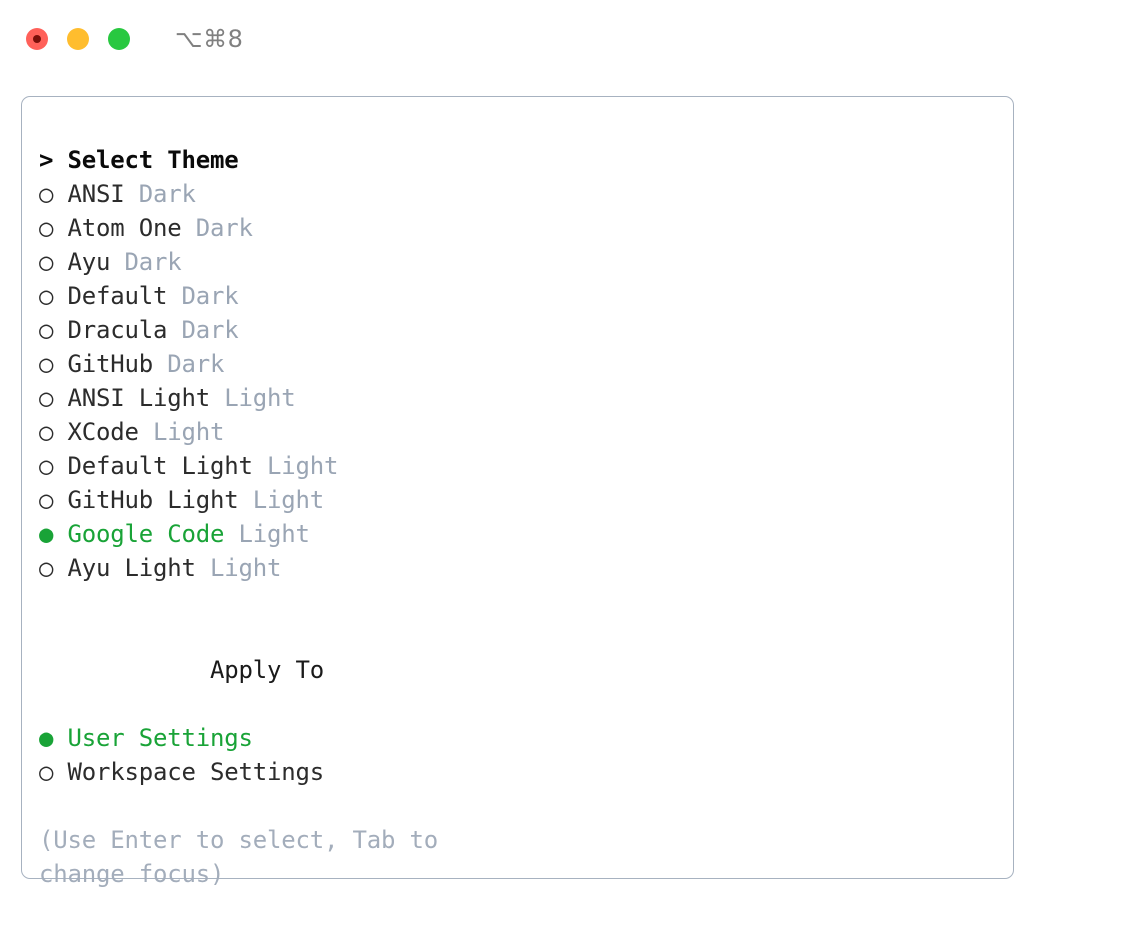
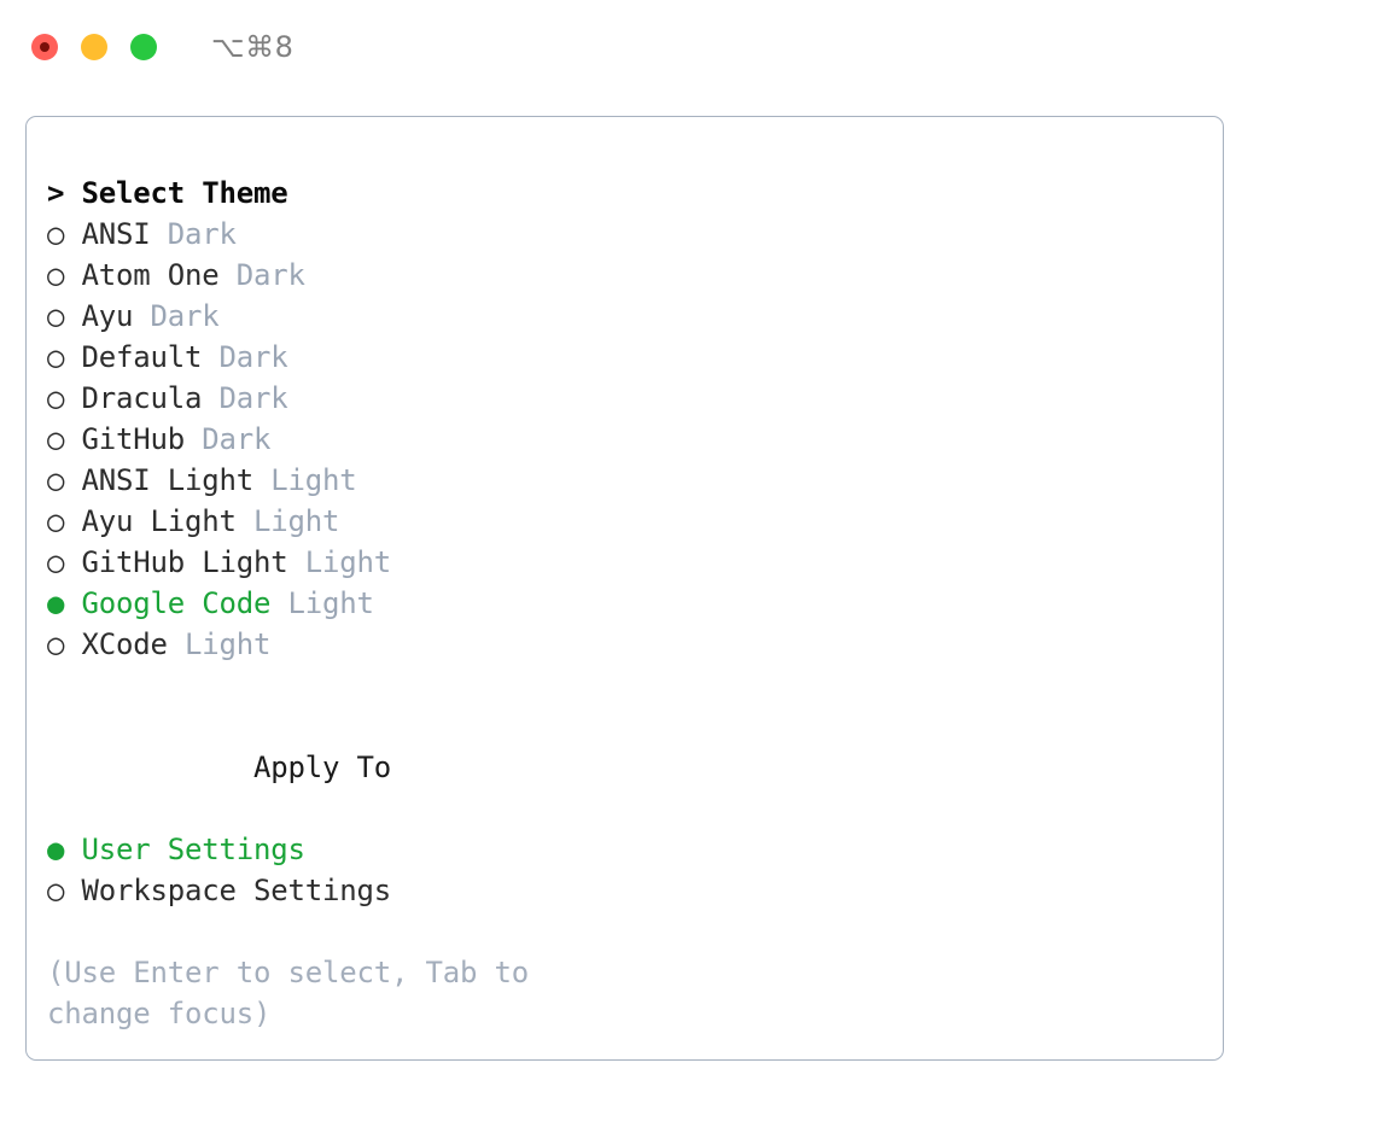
  ⌥⌘8
  > Select Theme
  ○ ANSI Dark
  ○ Atom One Dark
  ○ Ayu Dark
  ○ Default Dark
  ○ Dracula Dark
  ○ GitHub Dark
  ○ ANSI Light Light
- ○ XCode Light
+ ○ Ayu Light Light
- ○ Default Light Light
  ○ GitHub Light Light
  ● Google Code Light
- ○ Ayu Light Light
+ ○ XCode Light
  Apply To
  ● User Settings
  ○ Workspace Settings
  (Use Enter to select, Tab to
  change focus)
